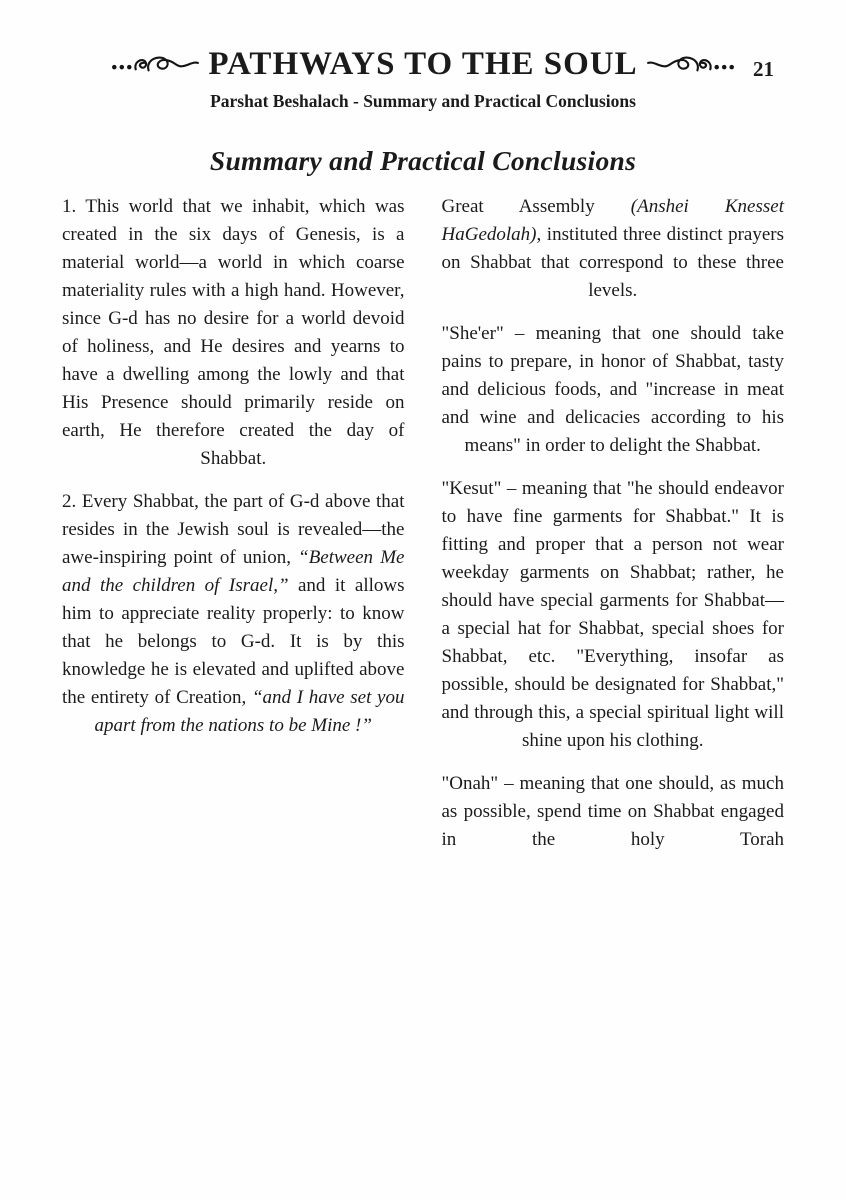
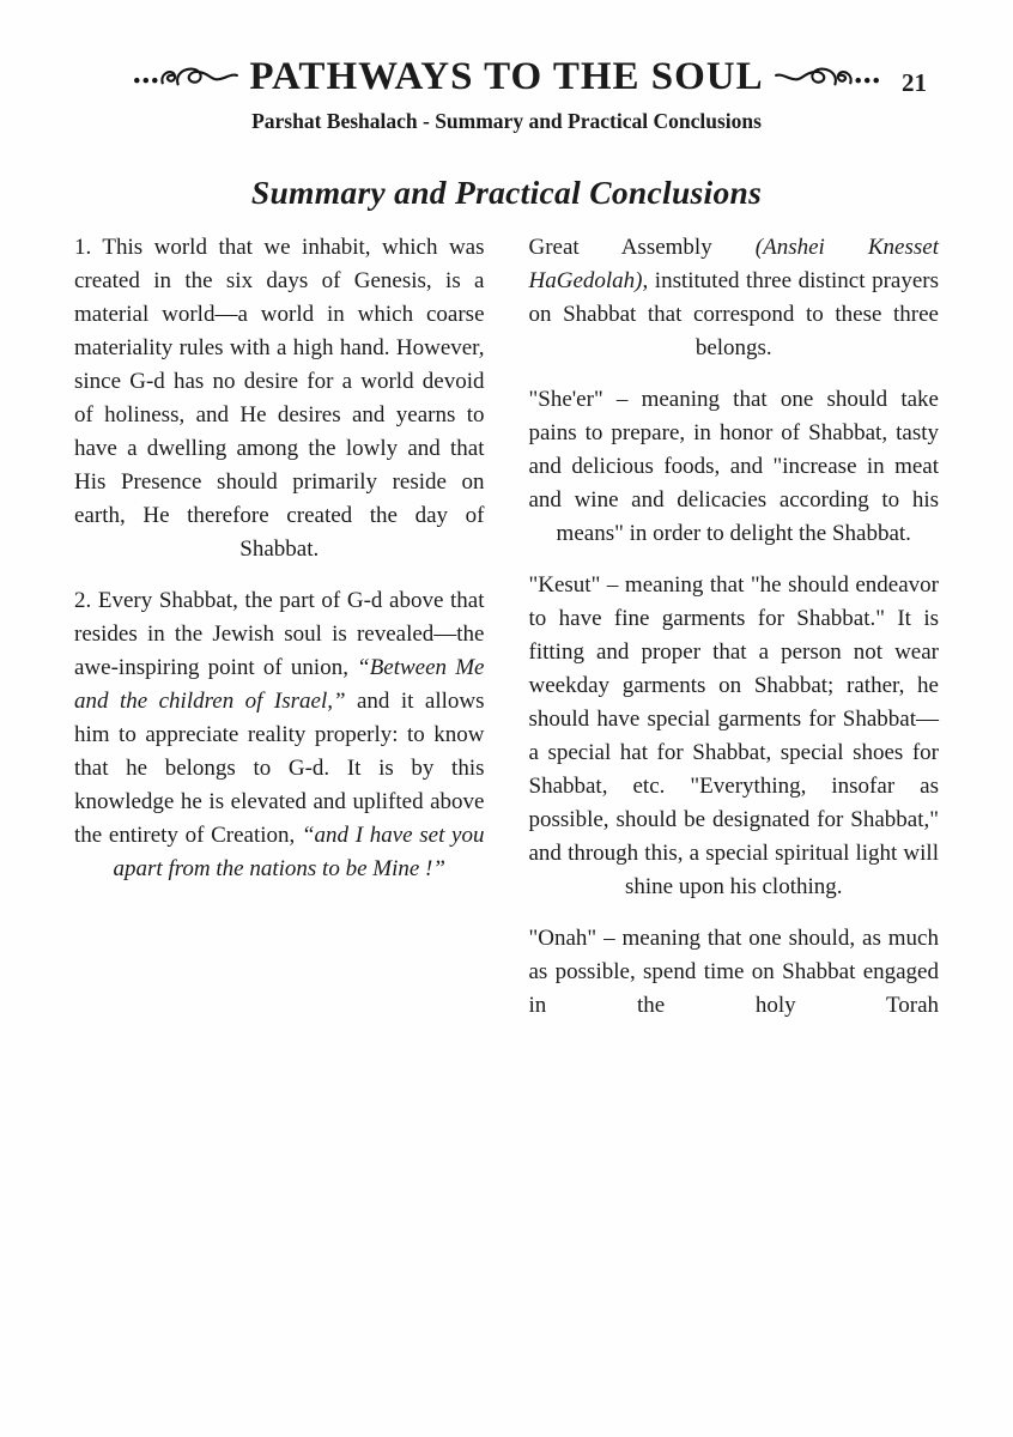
  PATHWAYS TO THE SOUL
  21
  Parshat Beshalach - Summary and Practical Conclusions
  Summary and Practical Conclusions
  1. This world that we inhabit, which was created in the six days of Genesis, is a material world—a world in which coarse materiality rules with a high hand. However, since G-d has no desire for a world devoid of holiness, and He desires and yearns to have a dwelling among the lowly and that His Presence should primarily reside on earth, He therefore created the day of Shabbat.
  2. Every Shabbat, the part of G-d above that resides in the Jewish soul is revealed—the awe-inspiring point of union, “Between Me and the children of Israel,” and it allows him to appreciate reality properly: to know that he belongs to G-d. It is by this knowledge he is elevated and uplifted above the entirety of Creation, “and I have set you apart from the nations to be Mine !”
- Great Assembly (Anshei Knesset HaGedolah), instituted three distinct prayers on Shabbat that correspond to these three levels.
+ Great Assembly (Anshei Knesset HaGedolah), instituted three distinct prayers on Shabbat that correspond to these three belongs.
  "She'er" – meaning that one should take pains to prepare, in honor of Shabbat, tasty and delicious foods, and "increase in meat and wine and delicacies according to his means" in order to delight the Shabbat.
  "Kesut" – meaning that "he should endeavor to have fine garments for Shabbat." It is fitting and proper that a person not wear weekday garments on Shabbat; rather, he should have special garments for Shabbat—a special hat for Shabbat, special shoes for Shabbat, etc. "Everything, insofar as possible, should be designated for Shabbat," and through this, a special spiritual light will shine upon his clothing.
  "Onah" – meaning that one should, as much as possible, spend time on Shabbat engaged in the holy Torah
